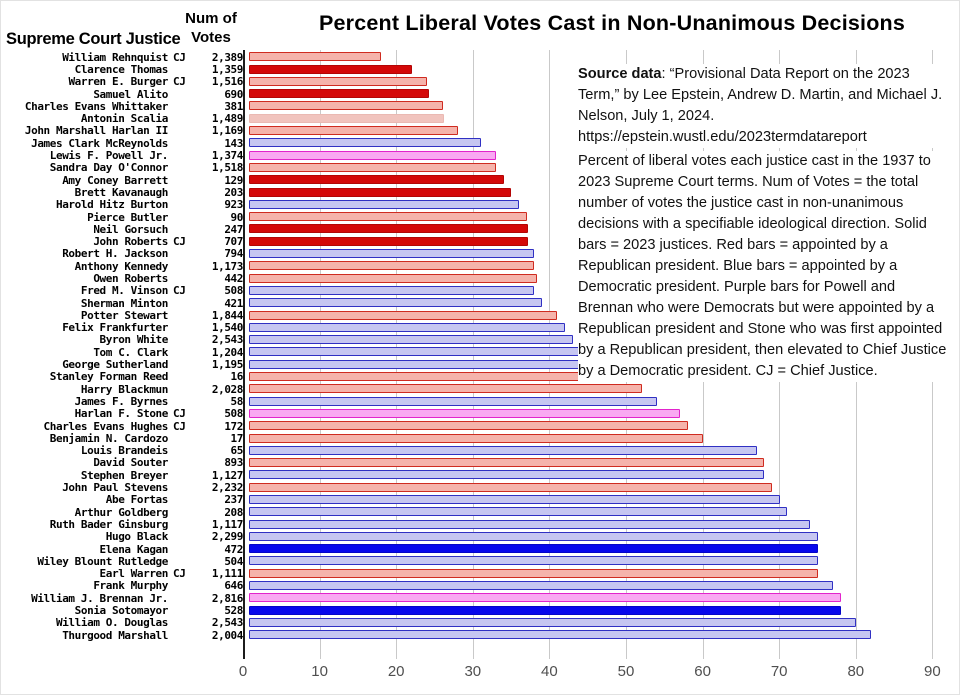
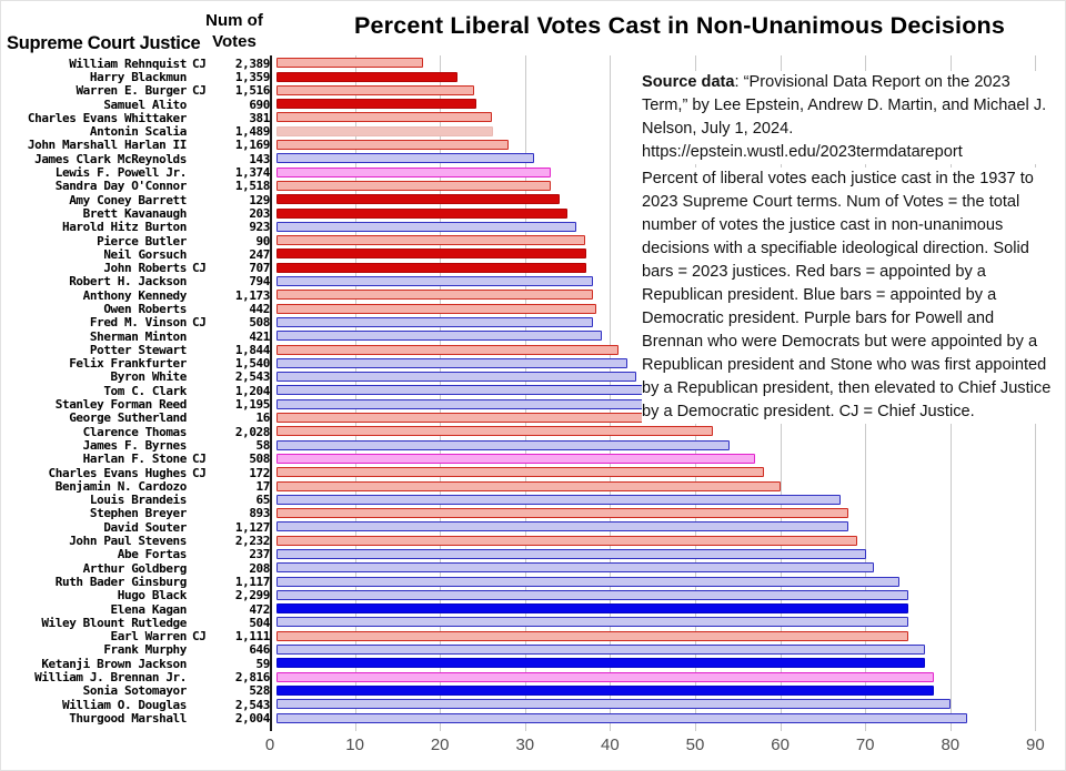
  Percent Liberal Votes Cast in Non-Unanimous Decisions
  Supreme Court Justice
  Num of
  Votes
  William Rehnquist
  CJ
  2,389
- Clarence Thomas
+ Harry Blackmun
  1,359
  Warren E. Burger
  CJ
  1,516
  Samuel Alito
  690
  Charles Evans Whittaker
  381
  Antonin Scalia
  1,489
  John Marshall Harlan II
  1,169
  James Clark McReynolds
  143
  Lewis F. Powell Jr.
  1,374
  Sandra Day O'Connor
  1,518
  Amy Coney Barrett
  129
  Brett Kavanaugh
  203
  Harold Hitz Burton
  923
  Pierce Butler
  90
  Neil Gorsuch
  247
  John Roberts
  CJ
  707
  Robert H. Jackson
  794
  Anthony Kennedy
  1,173
  Owen Roberts
  442
  Fred M. Vinson
  CJ
  508
  Sherman Minton
  421
  Potter Stewart
  1,844
  Felix Frankfurter
  1,540
  Byron White
  2,543
  Tom C. Clark
  1,204
- George Sutherland
+ Stanley Forman Reed
  1,195
- Stanley Forman Reed
+ George Sutherland
  16
- Harry Blackmun
+ Clarence Thomas
  2,028
  James F. Byrnes
  58
  Harlan F. Stone
  CJ
  508
  Charles Evans Hughes
  CJ
  172
  Benjamin N. Cardozo
  17
  Louis Brandeis
  65
- David Souter
+ Stephen Breyer
  893
- Stephen Breyer
+ David Souter
  1,127
  John Paul Stevens
  2,232
  Abe Fortas
  237
  Arthur Goldberg
  208
  Ruth Bader Ginsburg
  1,117
  Hugo Black
  2,299
  Elena Kagan
  472
  Wiley Blount Rutledge
  504
  Earl Warren
  CJ
  1,111
  Frank Murphy
  646
+ Ketanji Brown Jackson
+ 59
  William J. Brennan Jr.
  2,816
  Sonia Sotomayor
  528
  William O. Douglas
  2,543
  Thurgood Marshall
  2,004
  0
  10
  20
  30
  40
  50
  60
  70
  80
  90
  Source data: “Provisional Data Report on the 2023 Term,” by Lee Epstein, Andrew D. Martin, and Michael J. Nelson, July 1, 2024. https://epstein.wustl.edu/2023termdatareport
  Percent of liberal votes each justice cast in the 1937 to 2023 Supreme Court terms. Num of Votes = the total number of votes the justice cast in non-unanimous decisions with a specifiable ideological direction. Solid bars = 2023 justices. Red bars = appointed by a Republican president. Blue bars = appointed by a Democratic president. Purple bars for Powell and Brennan who were Democrats but were appointed by a Republican president and Stone who was first appointed by a Republican president, then elevated to Chief Justice by a Democratic president. CJ = Chief Justice.
